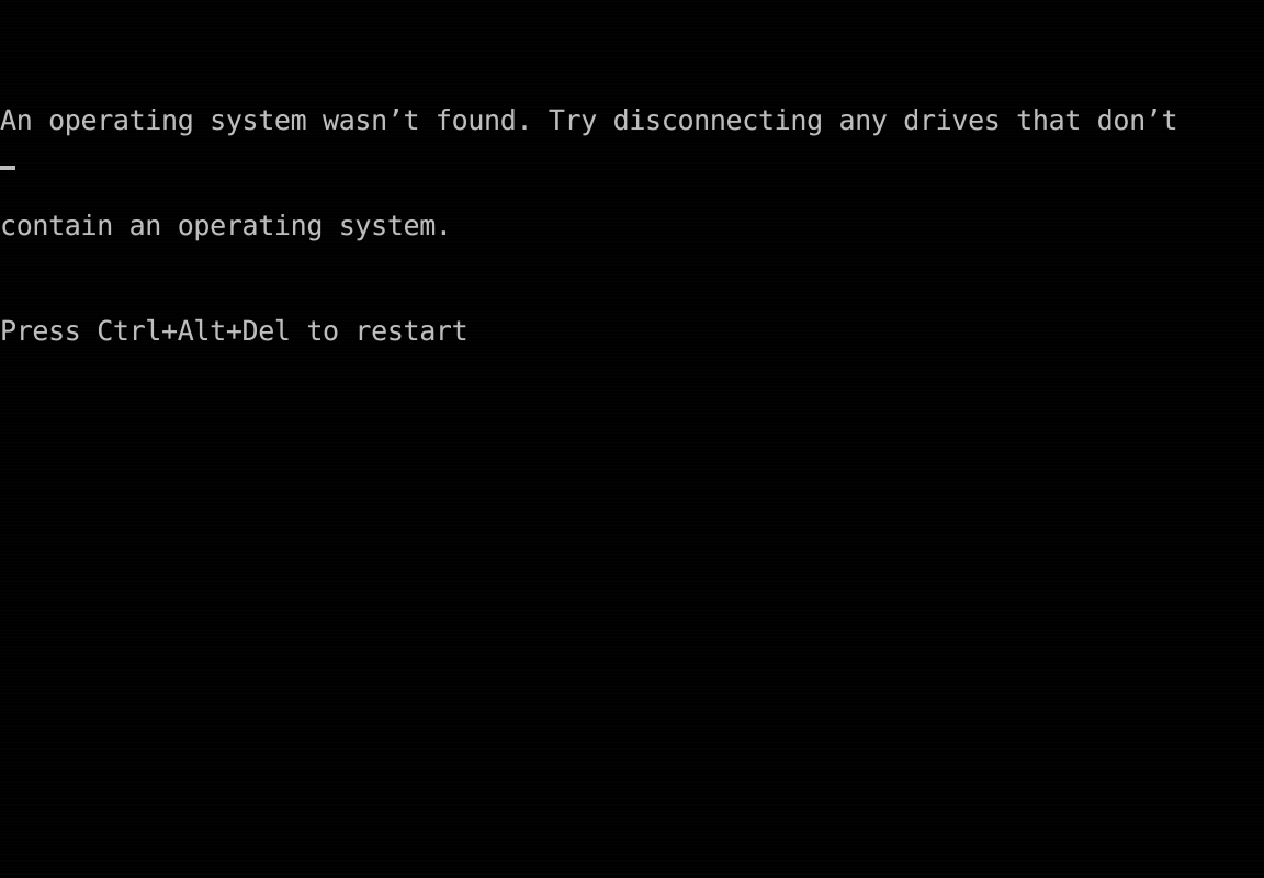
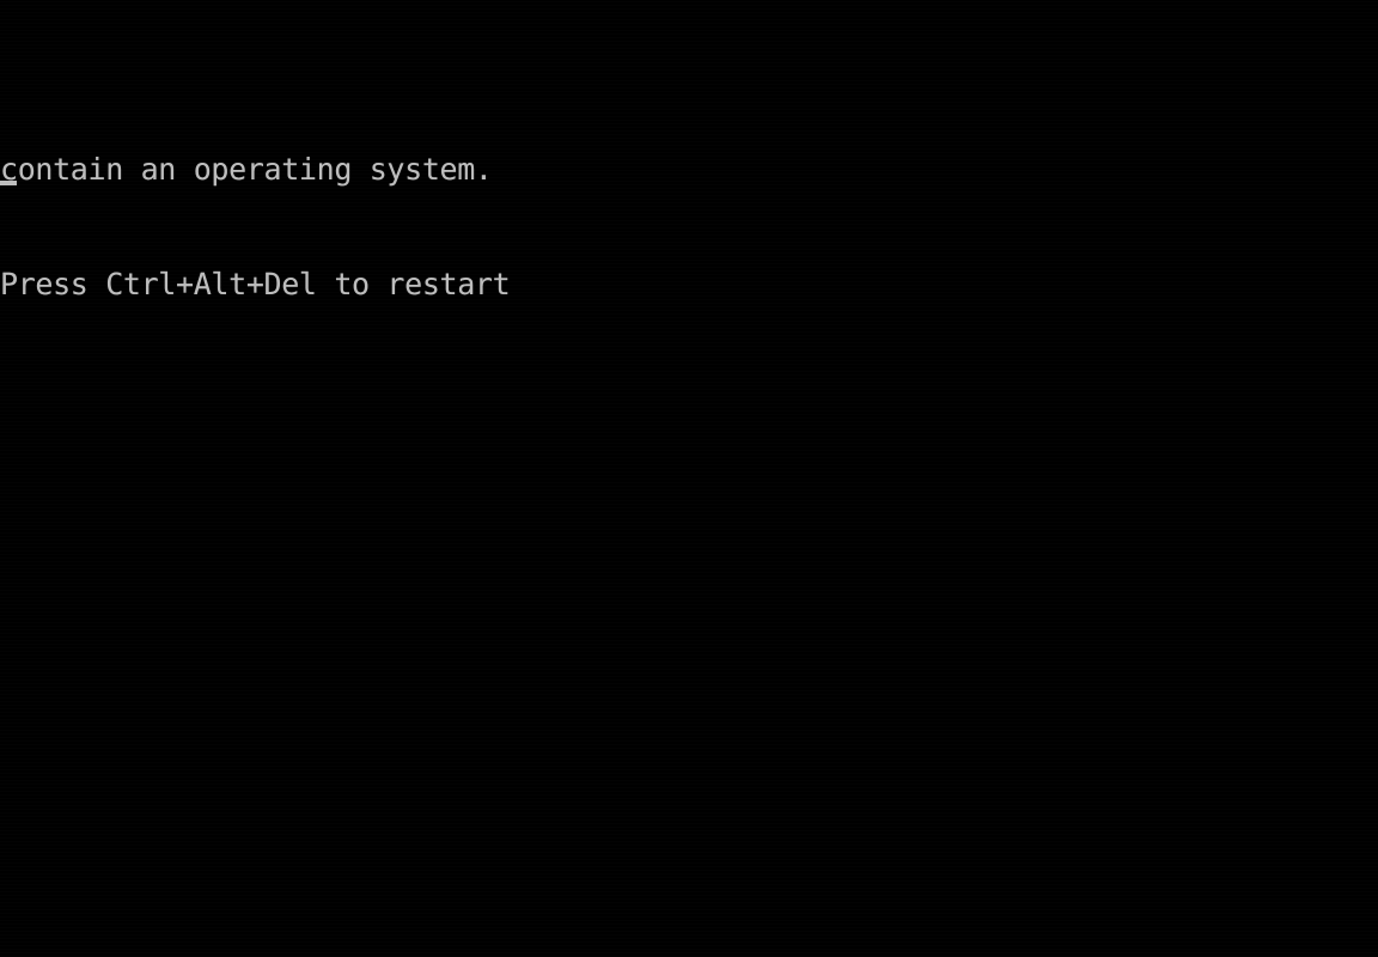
- An operating system wasn’t found. Try disconnecting any drives that don’t
  contain an operating system.
  Press Ctrl+Alt+Del to restart
